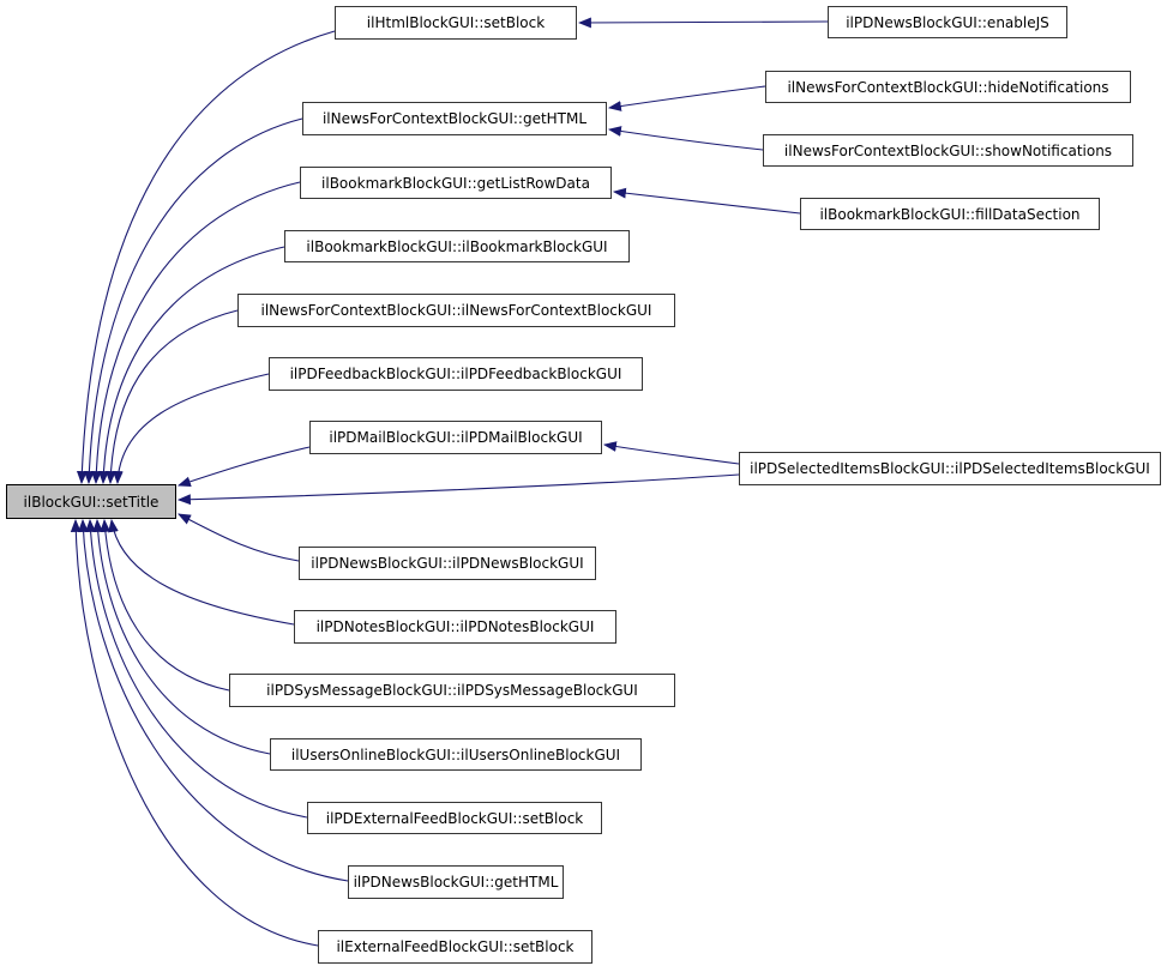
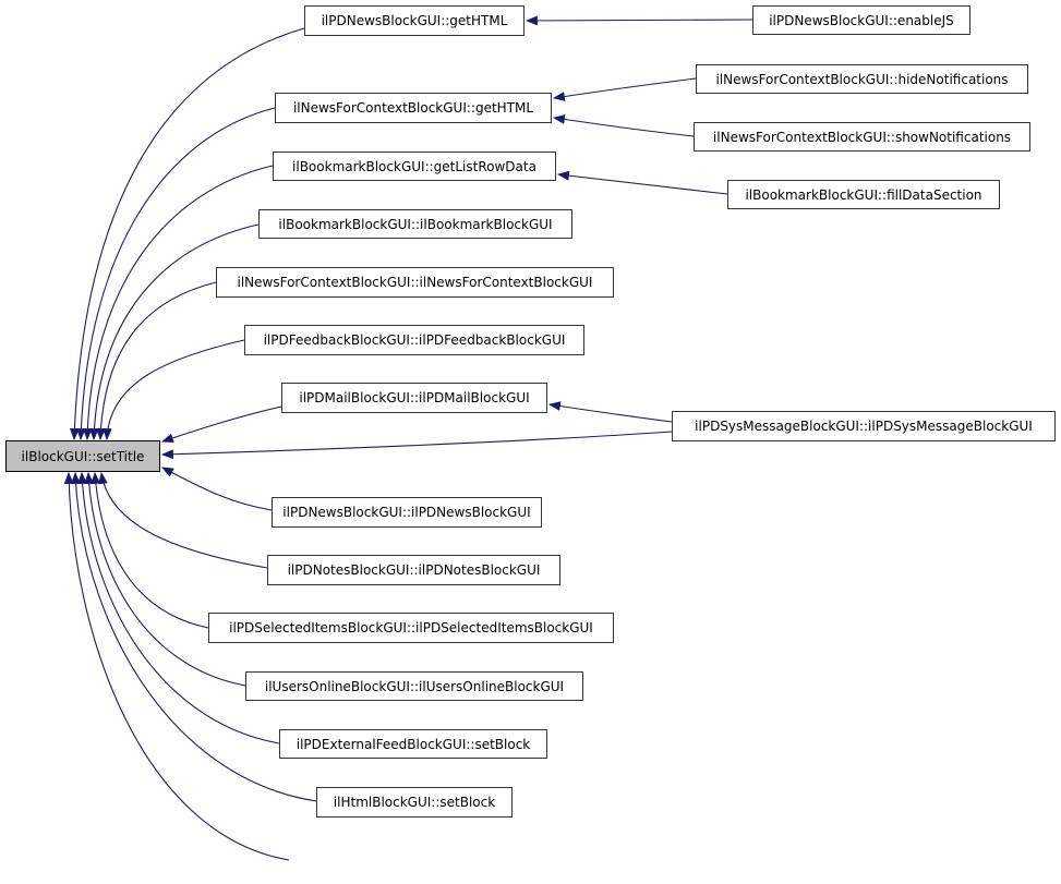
  ilBlockGUI::setTitle
- ilHtmlBlockGUI::setBlock
+ ilPDNewsBlockGUI::getHTML
  ilPDNewsBlockGUI::enableJS
  ilNewsForContextBlockGUI::getHTML
  ilNewsForContextBlockGUI::hideNotifications
  ilNewsForContextBlockGUI::showNotifications
  ilBookmarkBlockGUI::getListRowData
  ilBookmarkBlockGUI::fillDataSection
  ilBookmarkBlockGUI::ilBookmarkBlockGUI
  ilNewsForContextBlockGUI::ilNewsForContextBlockGUI
  ilPDFeedbackBlockGUI::ilPDFeedbackBlockGUI
  ilPDMailBlockGUI::ilPDMailBlockGUI
- ilPDSelectedItemsBlockGUI::ilPDSelectedItemsBlockGUI
+ ilPDSysMessageBlockGUI::ilPDSysMessageBlockGUI
  ilPDNewsBlockGUI::ilPDNewsBlockGUI
  ilPDNotesBlockGUI::ilPDNotesBlockGUI
- ilPDSysMessageBlockGUI::ilPDSysMessageBlockGUI
+ ilPDSelectedItemsBlockGUI::ilPDSelectedItemsBlockGUI
  ilUsersOnlineBlockGUI::ilUsersOnlineBlockGUI
  ilPDExternalFeedBlockGUI::setBlock
- ilPDNewsBlockGUI::getHTML
+ ilHtmlBlockGUI::setBlock
- ilExternalFeedBlockGUI::setBlock
